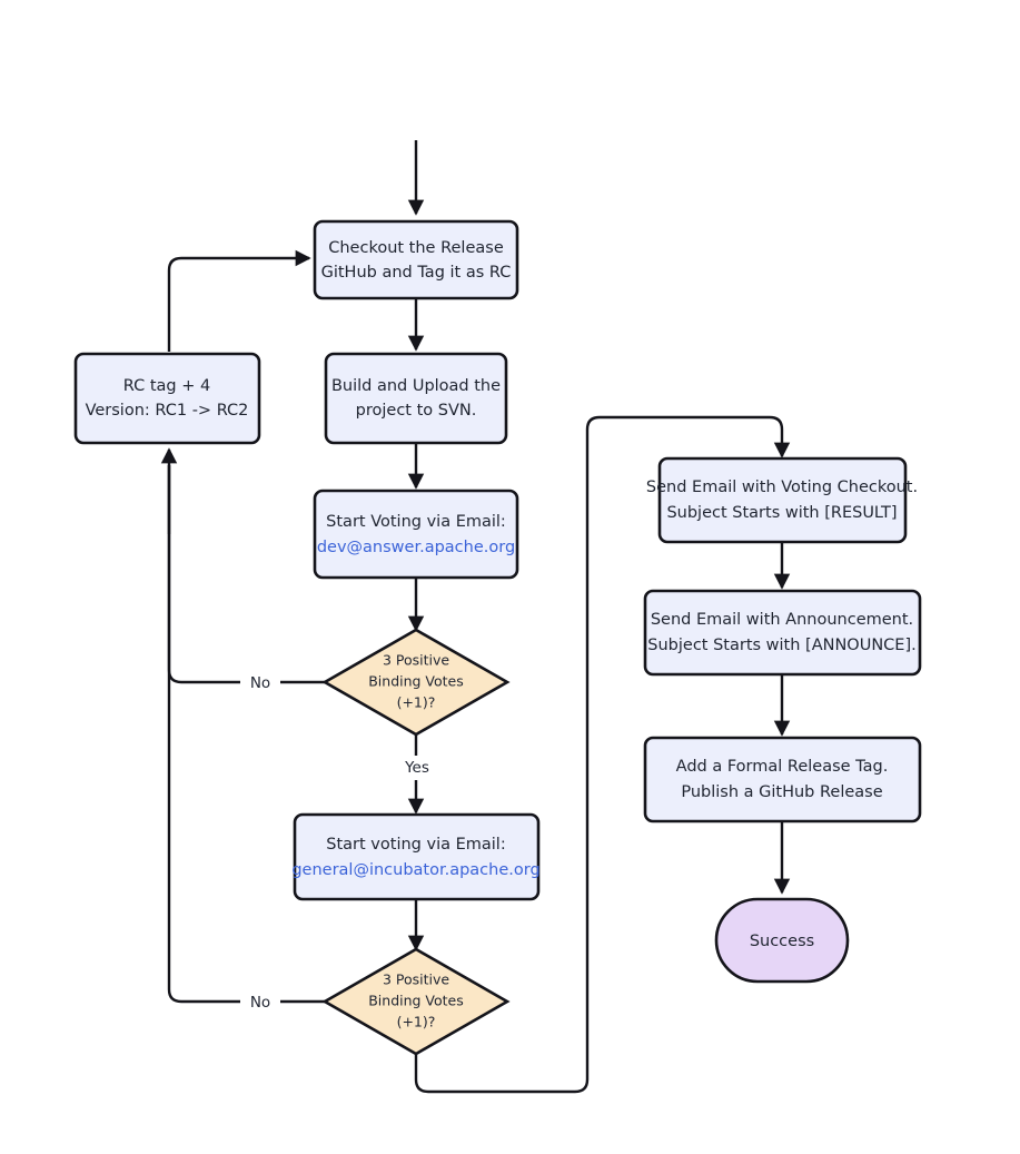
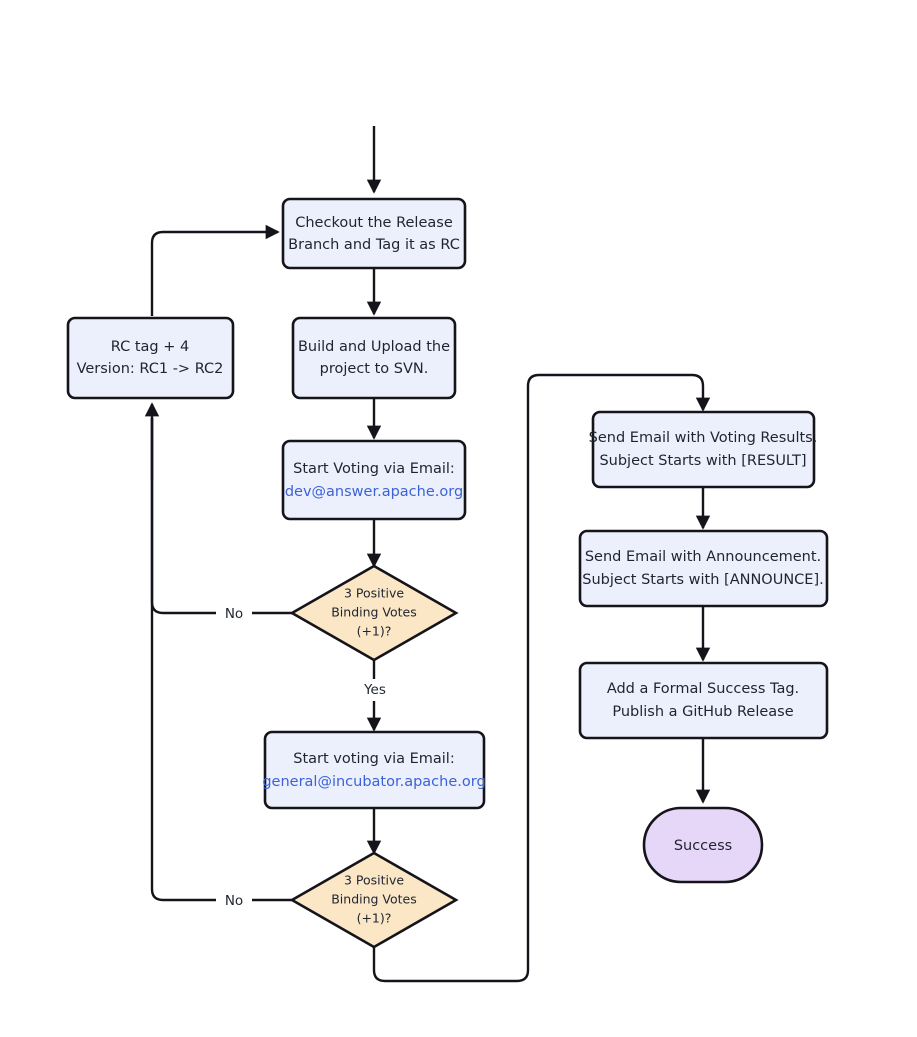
  No
  Yes
  No
  Checkout the Release
- GitHub and Tag it as RC
+ Branch and Tag it as RC
  RC tag + 4
  Version: RC1 -> RC2
  Build and Upload the
  project to SVN.
  Start Voting via Email:
  dev@answer.apache.org
  3 Positive
  Binding Votes
  (+1)?
  Start voting via Email:
  general@incubator.apache.org
  3 Positive
  Binding Votes
  (+1)?
- Send Email with Voting Checkout.
+ Send Email with Voting Results.
  Subject Starts with [RESULT]
  Send Email with Announcement.
  Subject Starts with [ANNOUNCE].
- Add a Formal Release Tag.
+ Add a Formal Success Tag.
  Publish a GitHub Release
  Success
